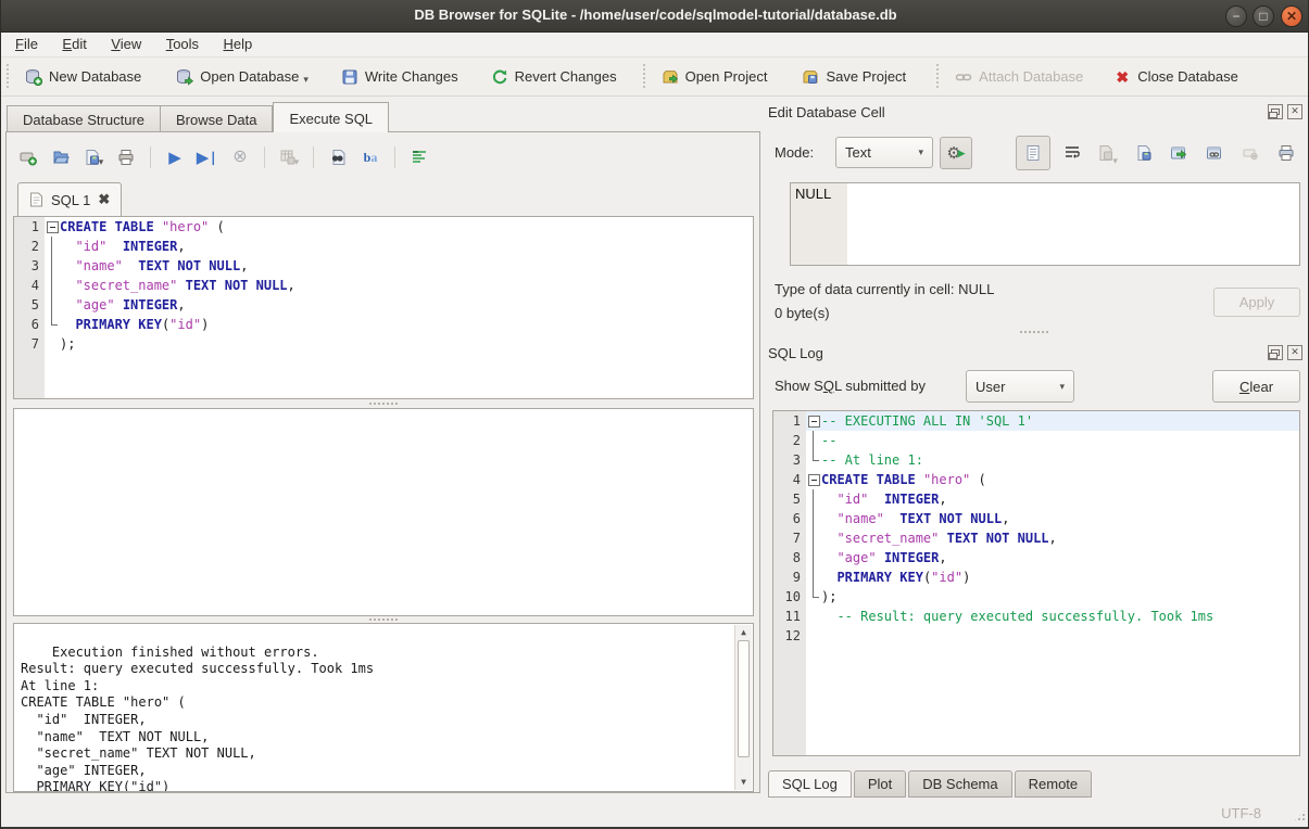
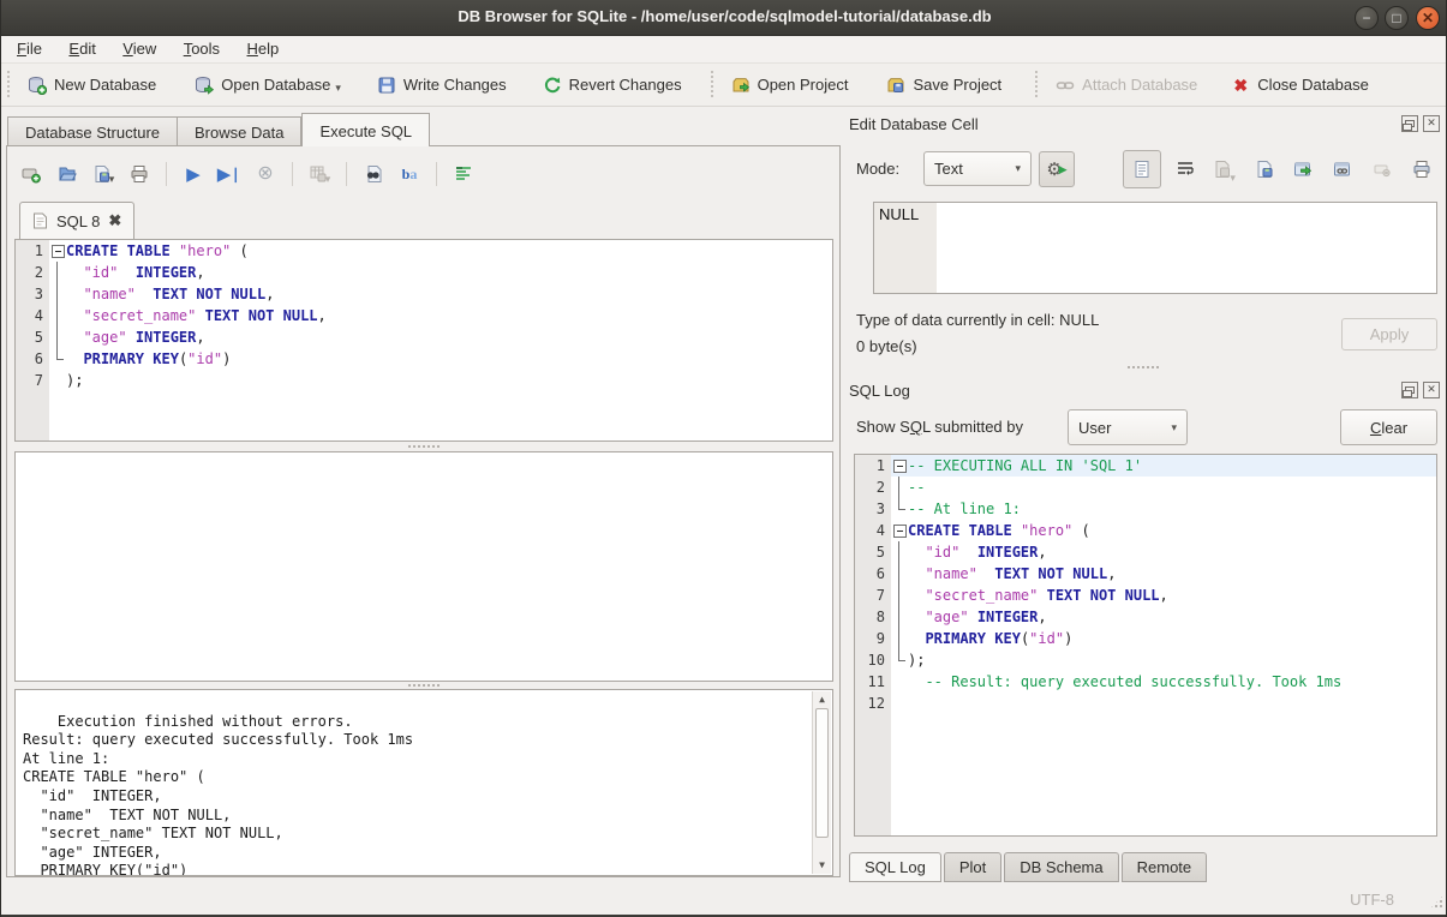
  DB Browser for SQLite - /home/user/code/sqlmodel-tutorial/database.db
  −
  □
  ✕
  File Edit View Tools Help
  New Database
  Open Database
  ▾
  Write Changes
  Revert Changes
  Open Project
  Save Project
  Attach Database
  ✖
  Close Database
  Database Structure
  Browse Data
  Execute SQL
  ▾
  ▶
  ▶
  ❘
  ⊗
  ▾
  ba
- SQL 1
+ SQL 8
  ✖
  1
  CREATE TABLE "hero" (
  2
  "id" INTEGER,
  3
  "name" TEXT NOT NULL,
  4
  "secret_name" TEXT NOT NULL,
  5
  "age" INTEGER,
  6
  PRIMARY KEY("id")
  7
  );
  Execution finished without errors.
  Result: query executed successfully. Took 1ms
  At line 1:
  CREATE TABLE "hero" (
  "id" INTEGER,
  "name" TEXT NOT NULL,
  "secret_name" TEXT NOT NULL,
  "age" INTEGER,
  PRIMARY KEY("id")
  ▲
  ▼
  Edit Database Cell
  ✕
  Mode:
  Text
  ▾
  ⚙
  ▶
  ▾
  NULL
  Type of data currently in cell: NULL
  0 byte(s)
  Apply
  SQL Log
  ✕
  Show SQL submitted by
  User
  ▾
  Clear
  1
  -- EXECUTING ALL IN 'SQL 1'
  2
  --
  3
  -- At line 1:
  4
  CREATE TABLE "hero" (
  5
  "id" INTEGER,
  6
  "name" TEXT NOT NULL,
  7
  "secret_name" TEXT NOT NULL,
  8
  "age" INTEGER,
  9
  PRIMARY KEY("id")
  10
  );
  11
  -- Result: query executed successfully. Took 1ms
  12
  SQL Log
  Plot
  DB Schema
  Remote
  UTF-8
